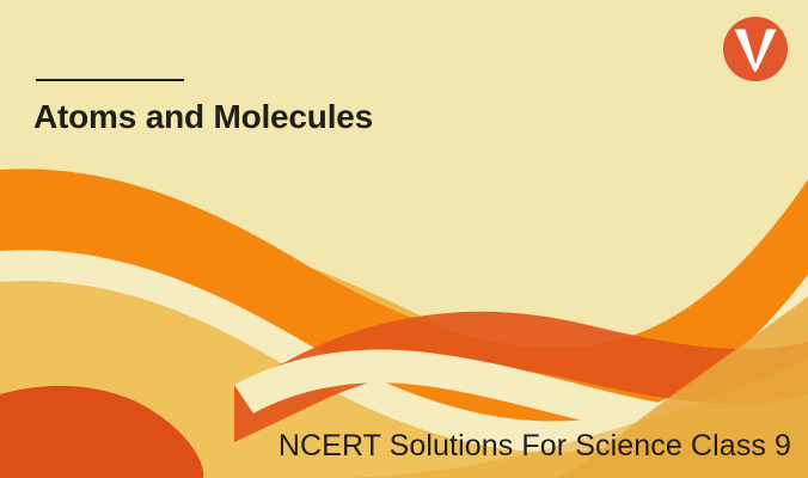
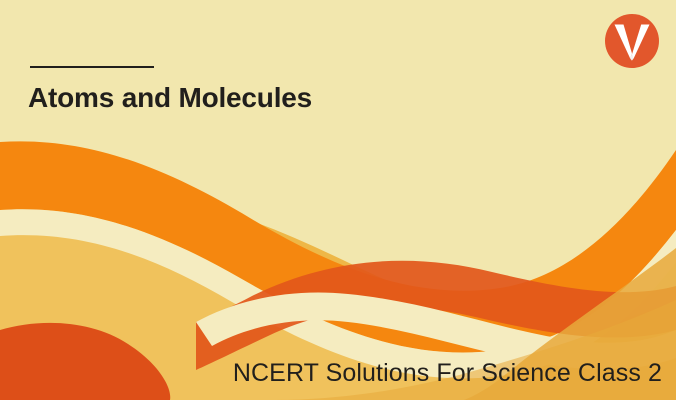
  Atoms and Molecules
- NCERT Solutions For Science Class 9
+ NCERT Solutions For Science Class 2
